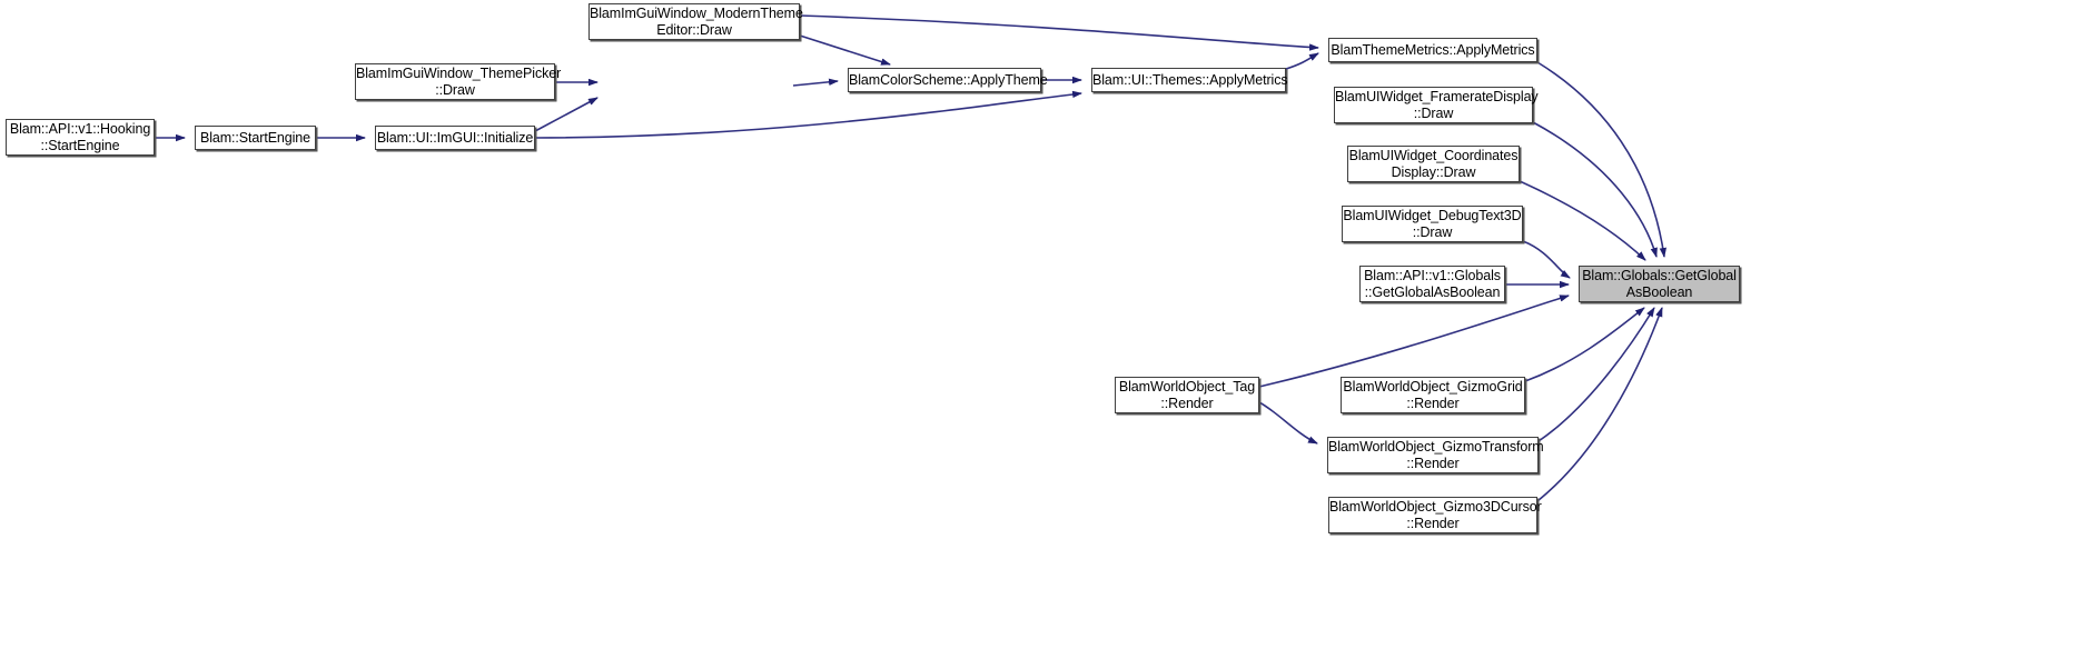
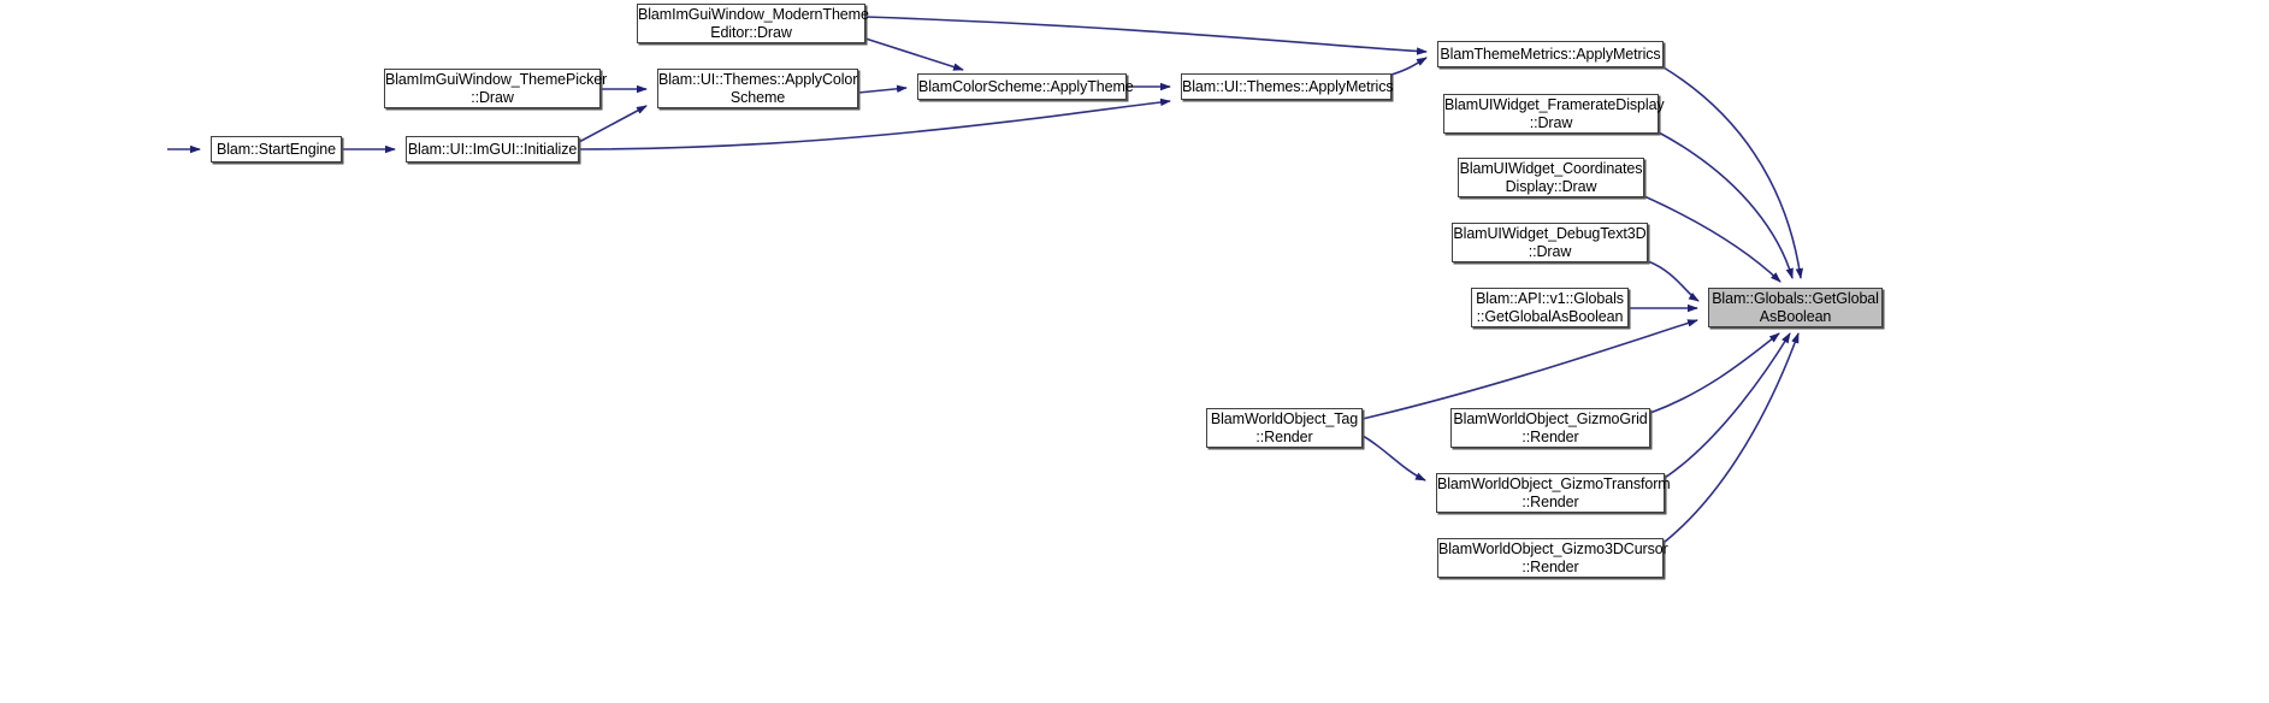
- Blam::API::v1::Hooking
- ::StartEngine
  Blam::StartEngine
  Blam::UI::ImGUI::Initialize
  BlamImGuiWindow_ThemePicker
  ::Draw
  BlamImGuiWindow_ModernTheme
  Editor::Draw
+ Blam::UI::Themes::ApplyColor
+ Scheme
  BlamColorScheme::ApplyTheme
  Blam::UI::Themes::ApplyMetrics
  BlamThemeMetrics::ApplyMetrics
  BlamUIWidget_FramerateDisplay
  ::Draw
  BlamUIWidget_Coordinates
  Display::Draw
  BlamUIWidget_DebugText3D
  ::Draw
  Blam::API::v1::Globals
  ::GetGlobalAsBoolean
  BlamWorldObject_Tag
  ::Render
  BlamWorldObject_GizmoGrid
  ::Render
  BlamWorldObject_GizmoTransform
  ::Render
  BlamWorldObject_Gizmo3DCursor
  ::Render
  Blam::Globals::GetGlobal
  AsBoolean
